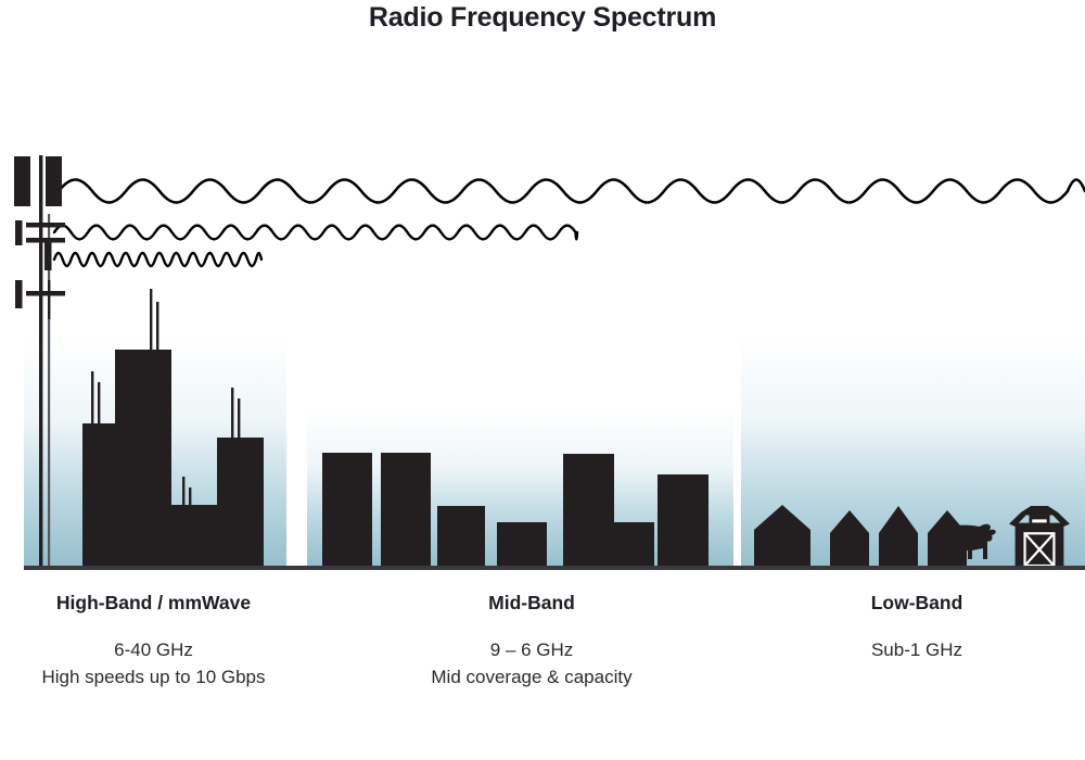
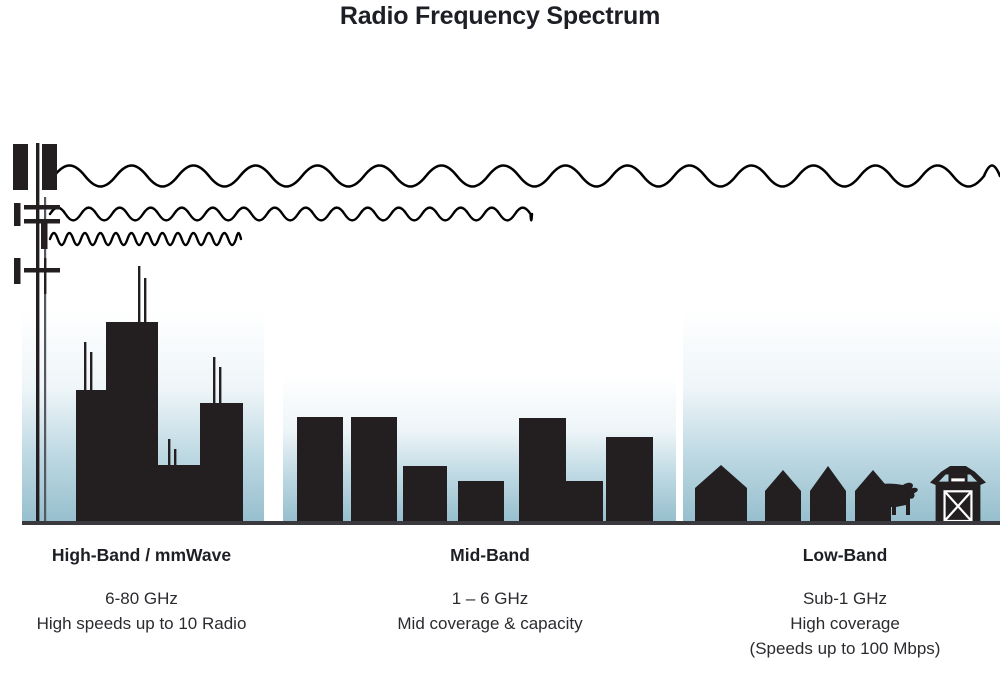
  Radio Frequency Spectrum
  High-Band / mmWave
- 6-40 GHz
+ 6-80 GHz
- High speeds up to 10 Gbps
+ High speeds up to 10 Radio
  Mid-Band
- 9 – 6 GHz
+ 1 – 6 GHz
  Mid coverage & capacity
  Low-Band
  Sub-1 GHz
+ High coverage
+ (Speeds up to 100 Mbps)
